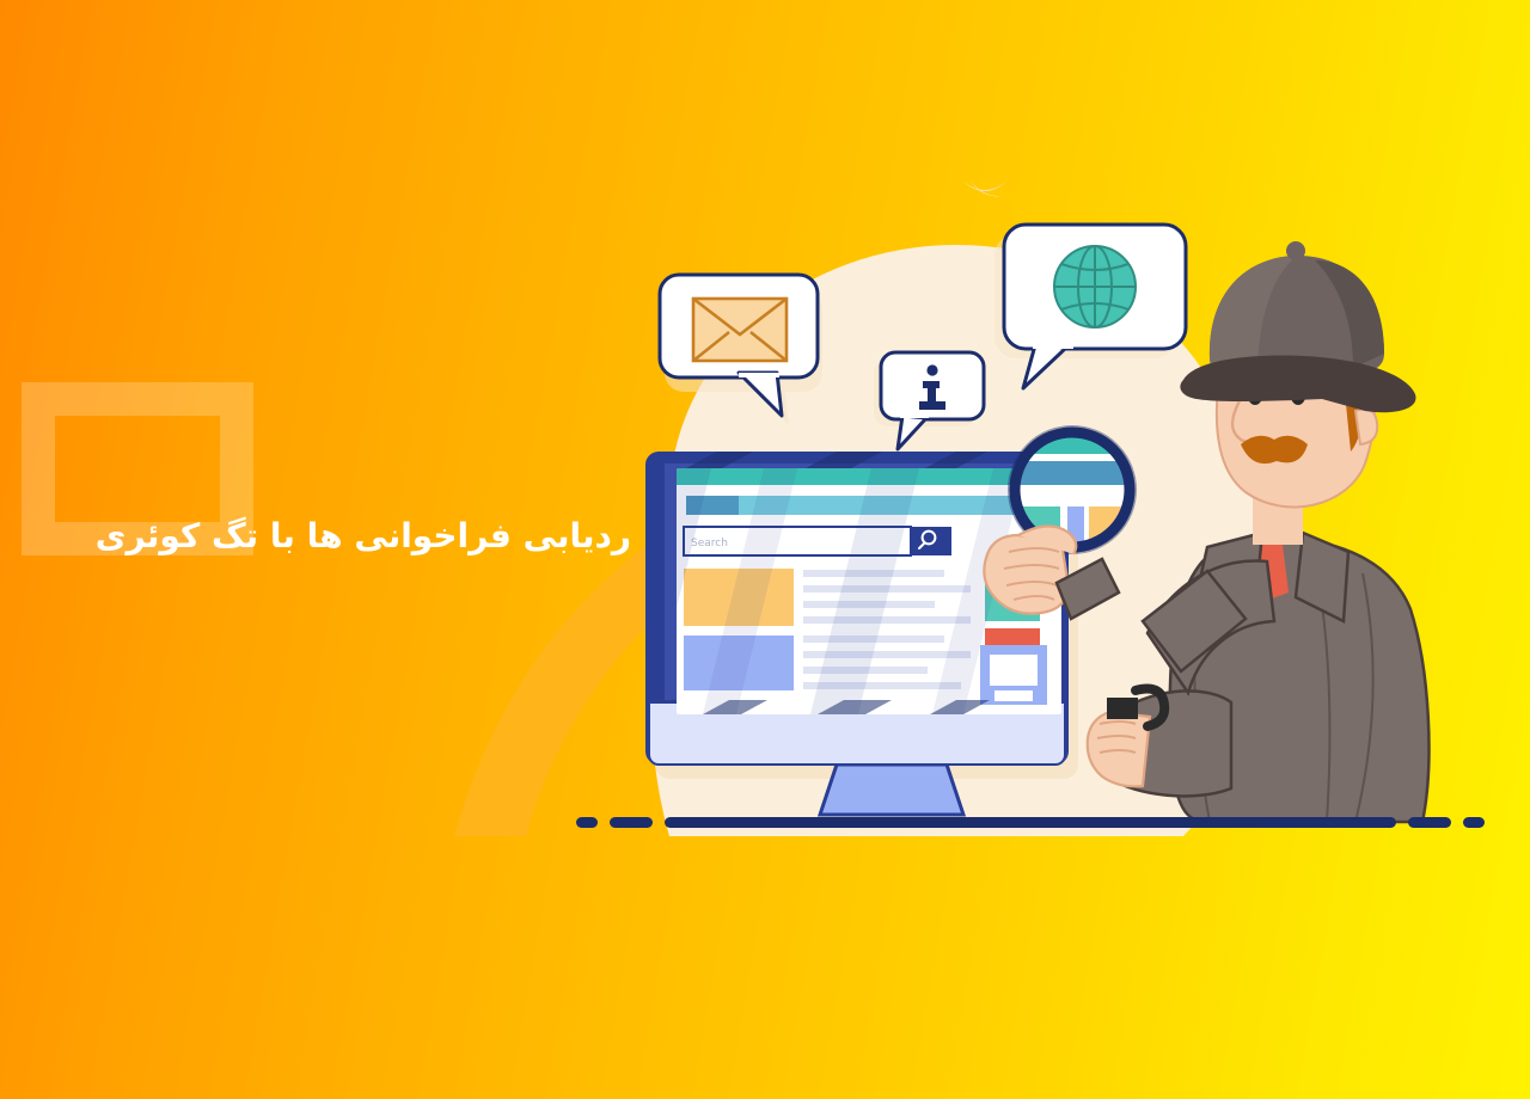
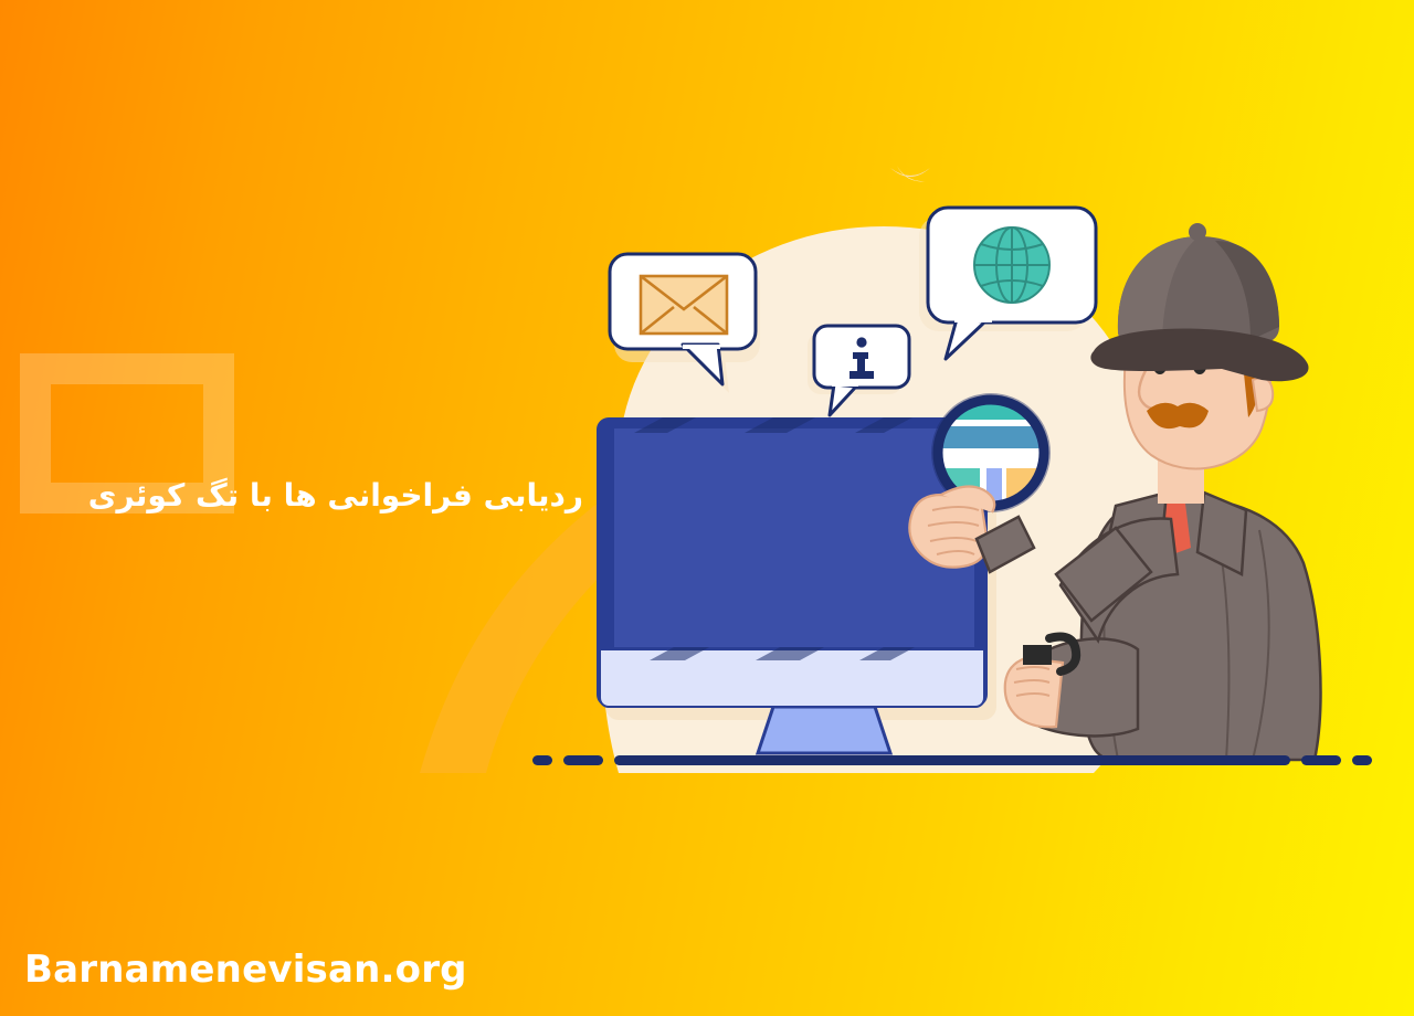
- Search
  ردیابی فراخوانی ها با تگ کوئری
+ Barnamenevisan.org
